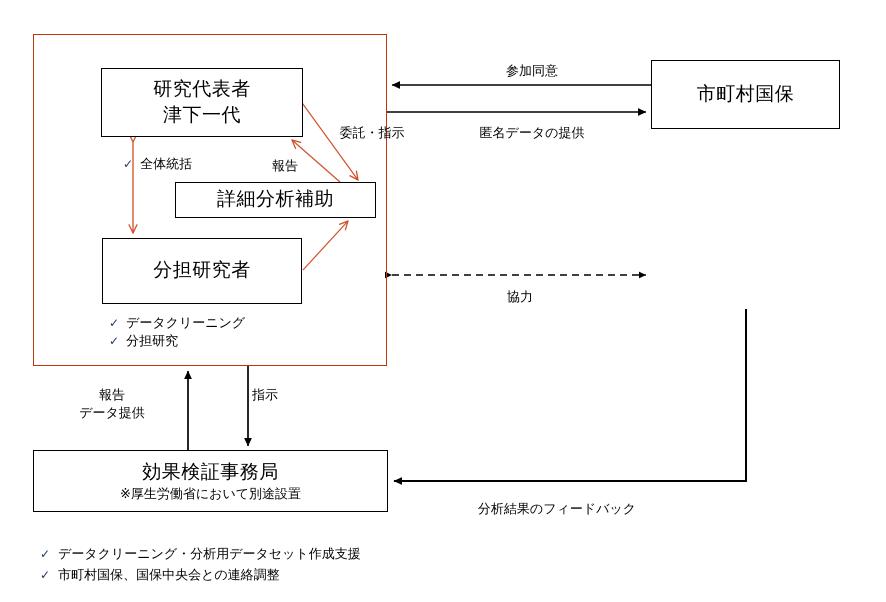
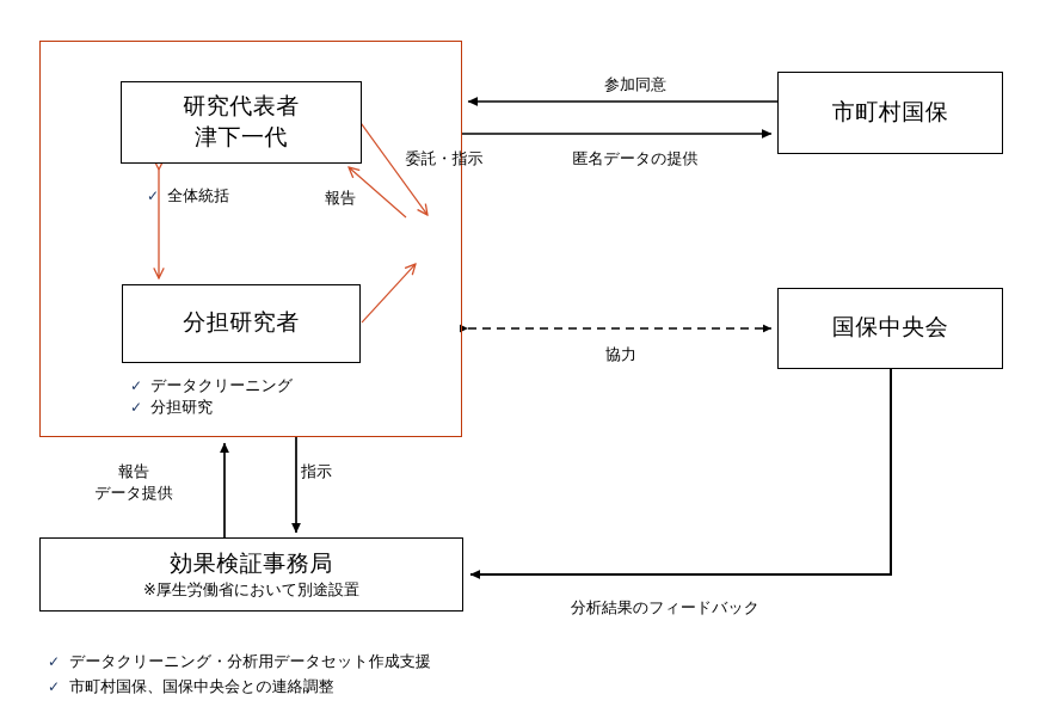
  研究代表者
  津下一代
- 詳細分析補助
  分担研究者
  市町村国保
+ 国保中央会
  効果検証事務局
  ※厚生労働省において別途設置
  参加同意
  匿名データの提供
  委託・指示
  報告
  協力
  報告
  データ提供
  指示
  分析結果のフィードバック
  ✓ 全体統括
  ✓ データクリーニング
  ✓ 分担研究
  ✓ データクリーニング・分析用データセット作成支援
  ✓ 市町村国保、国保中央会との連絡調整
